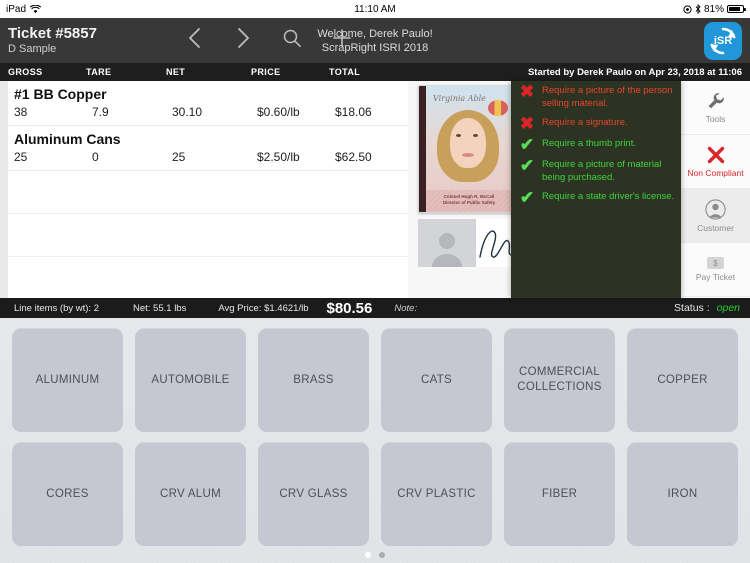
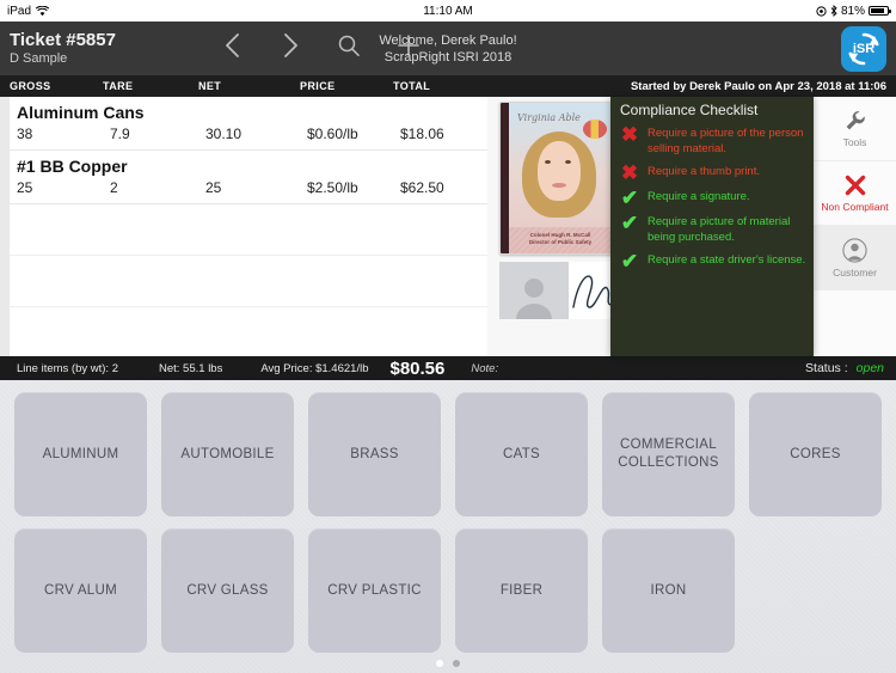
  iPad
  11:10 AM
  81%
  Ticket #5857
  D Sample
  Welcome, Derek Paulo!
  ScrapRight ISRI 2018
  iSR
  GROSS
  TARE
  NET
  PRICE
  TOTAL
- #1 BB Copper
+ Aluminum Cans
  38
  7.9
  30.10
  $0.60/lb
  $18.06
- Aluminum Cans
+ #1 BB Copper
  25
- 0
+ 2
  25
  $2.50/lb
  $62.50
  Started by Derek Paulo on Apr 23, 2018 at 11:06
  Virginia Able
+ Compliance Checklist
  ✖
  Require a picture of the person selling material.
  ✖
- Require a signature.
+ Require a thumb print.
  ✔
- Require a thumb print.
+ Require a signature.
  ✔
  Require a picture of material being purchased.
  ✔
  Require a state driver's license.
  Tools
  Non Compliant
  Customer
- $
- Pay Ticket
  Line items (by wt): 2
  Net: 55.1 lbs
  Avg Price: $1.4621/lb
  $80.56
  Note:
  Status : open
  ALUMINUM
  AUTOMOBILE
  BRASS
  CATS
  COMMERCIAL COLLECTIONS
- COPPER
  CORES
  CRV ALUM
  CRV GLASS
  CRV PLASTIC
  FIBER
  IRON
